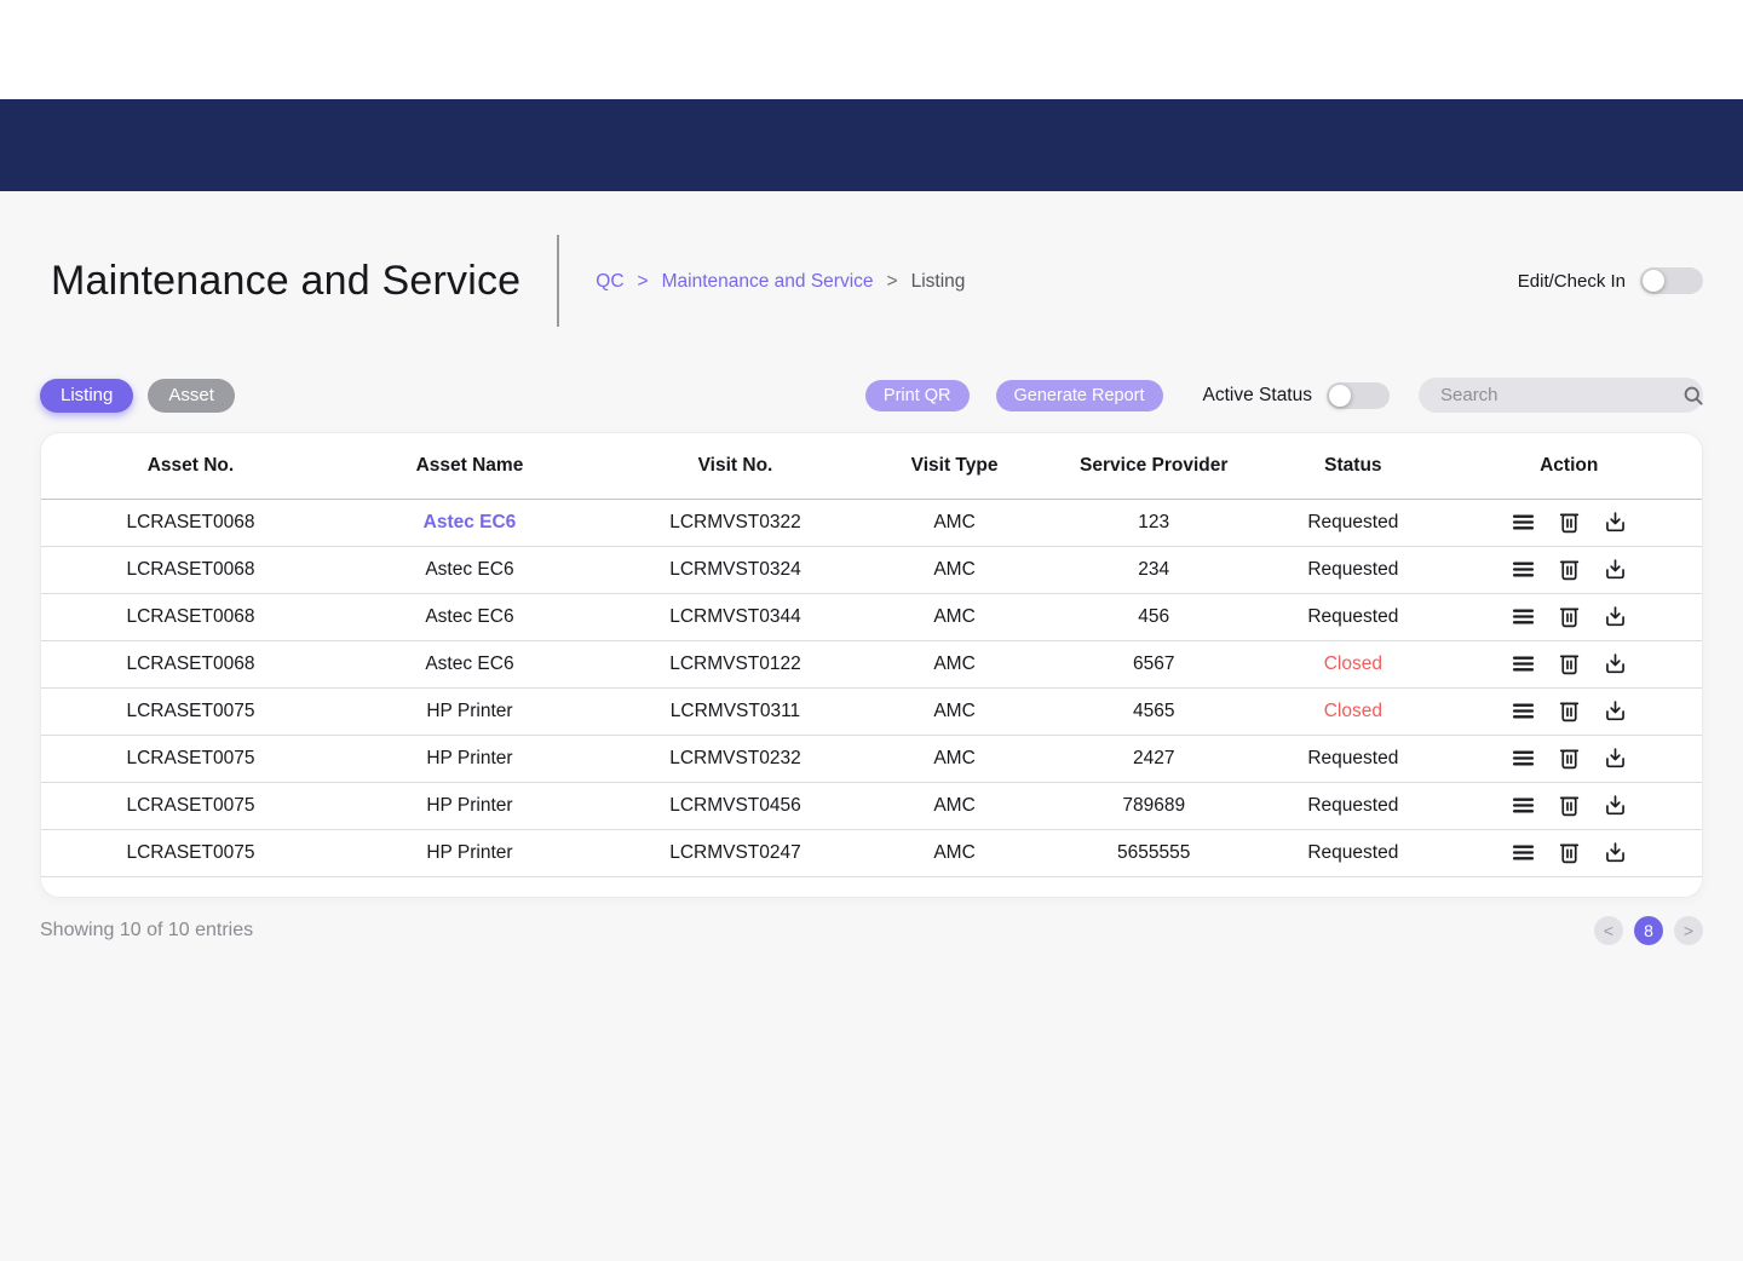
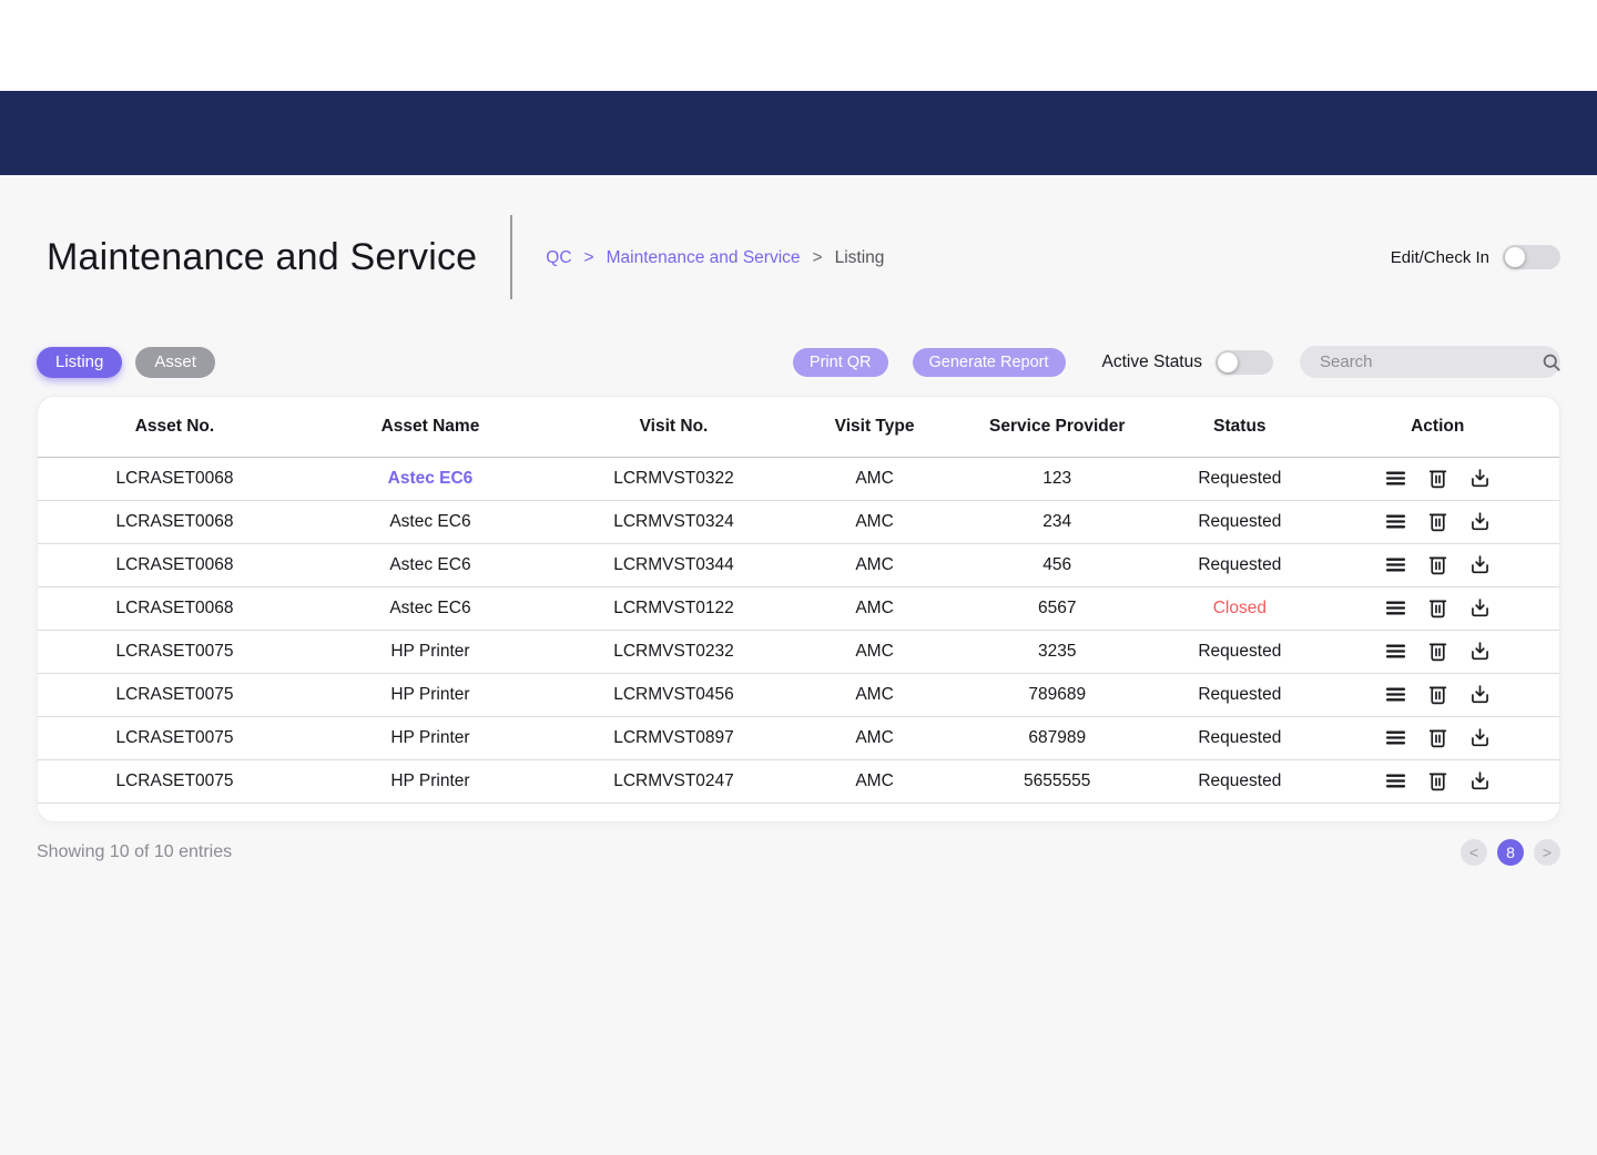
  Maintenance and Service
  QC
  >
  Maintenance and Service
  >
  Listing
  Edit/Check In
  Listing
  Asset
  Print QR
  Generate Report
  Active Status
  Search
  Asset No.	Asset Name	Visit No.	Visit Type	Service Provider	Status	Action
  LCRASET0068	Astec EC6	LCRMVST0322	AMC	123	Requested
  LCRASET0068	Astec EC6	LCRMVST0324	AMC	234	Requested
  LCRASET0068	Astec EC6	LCRMVST0344	AMC	456	Requested
  LCRASET0068	Astec EC6	LCRMVST0122	AMC	6567	Closed
- LCRASET0075	HP Printer	LCRMVST0311	AMC	4565	Closed
- LCRASET0075	HP Printer	LCRMVST0232	AMC	2427	Requested
+ LCRASET0075	HP Printer	LCRMVST0232	AMC	3235	Requested
  LCRASET0075	HP Printer	LCRMVST0456	AMC	789689	Requested
+ LCRASET0075	HP Printer	LCRMVST0897	AMC	687989	Requested
  LCRASET0075	HP Printer	LCRMVST0247	AMC	5655555	Requested
  Showing 10 of 10 entries
  <
  8
  >
